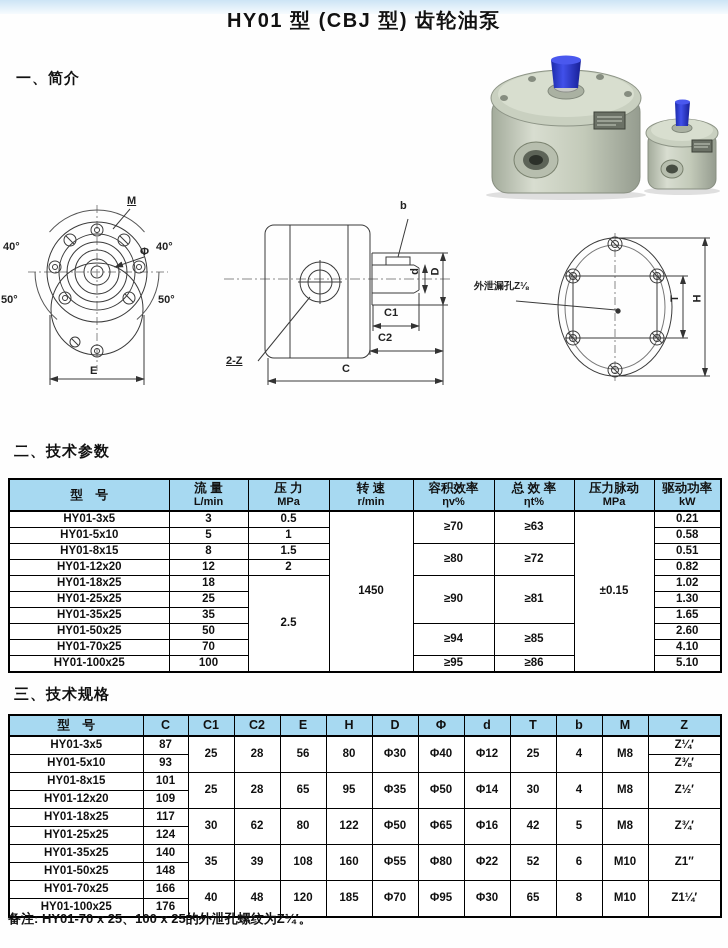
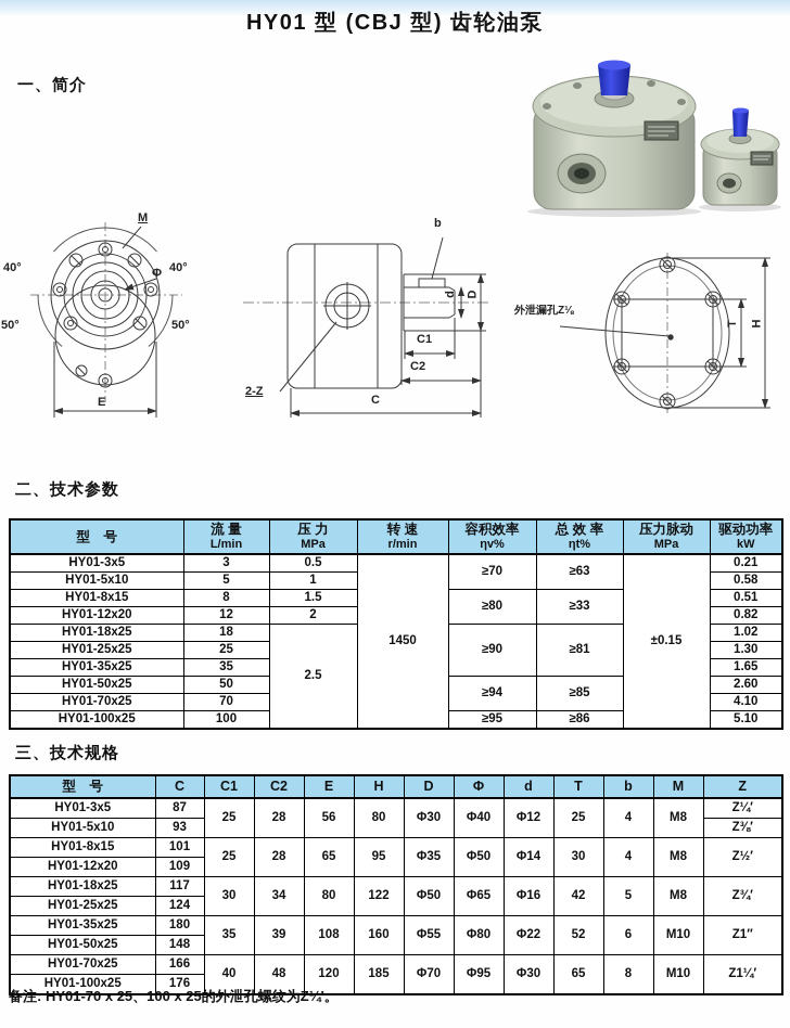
  HY01 型 (CBJ 型) 齿轮油泵
  一、简介
  M
  Φ
  40°
  40°
  50°
  50°
  E
  b
  C1
  C2
  C
  2-Z
  外泄漏孔Z⅛
  二、技术参数
  型 号	流 量L/min	压 力MPa	转 速r/min	容积效率ηv%	总 效 率ηt%	压力脉动MPa	驱动功率kW
  HY01-3x5	3	0.5	1450	≥70	≥63	±0.15	0.21
  HY01-5x10	5	1	0.58
- HY01-8x15	8	1.5	≥80	≥72	0.51
+ HY01-8x15	8	1.5	≥80	≥33	0.51
  HY01-12x20	12	2	0.82
  HY01-18x25	18	2.5	≥90	≥81	1.02
  HY01-25x25	25	1.30
  HY01-35x25	35	1.65
  HY01-50x25	50	≥94	≥85	2.60
  HY01-70x25	70	4.10
  HY01-100x25	100	≥95	≥86	5.10
  三、技术规格
  型 号	C	C1	C2	E	H	D	Φ	d	T	b	M	Z
  HY01-3x5	87	25	28	56	80	Φ30	Φ40	Φ12	25	4	M8	Z¼′
  HY01-5x10	93	Z⅜′
  HY01-8x15	101	25	28	65	95	Φ35	Φ50	Φ14	30	4	M8	Z½′
  HY01-12x20	109
- HY01-18x25	117	30	62	80	122	Φ50	Φ65	Φ16	42	5	M8	Z¾′
+ HY01-18x25	117	30	34	80	122	Φ50	Φ65	Φ16	42	5	M8	Z¾′
  HY01-25x25	124
- HY01-35x25	140	35	39	108	160	Φ55	Φ80	Φ22	52	6	M10	Z1″
+ HY01-35x25	180	35	39	108	160	Φ55	Φ80	Φ22	52	6	M10	Z1″
  HY01-50x25	148
  HY01-70x25	166	40	48	120	185	Φ70	Φ95	Φ30	65	8	M10	Z1¼′
  HY01-100x25	176
  备注: HY01-70 x 25、100 x 25的外泄孔螺纹为Z¼′。
